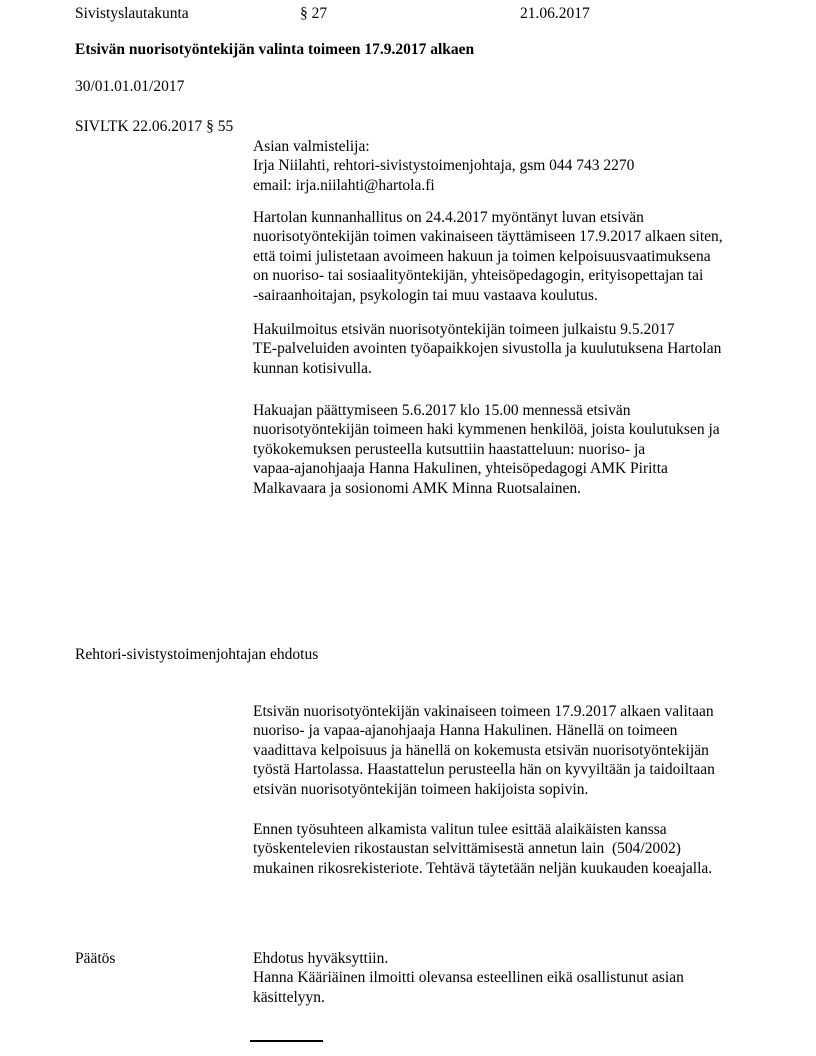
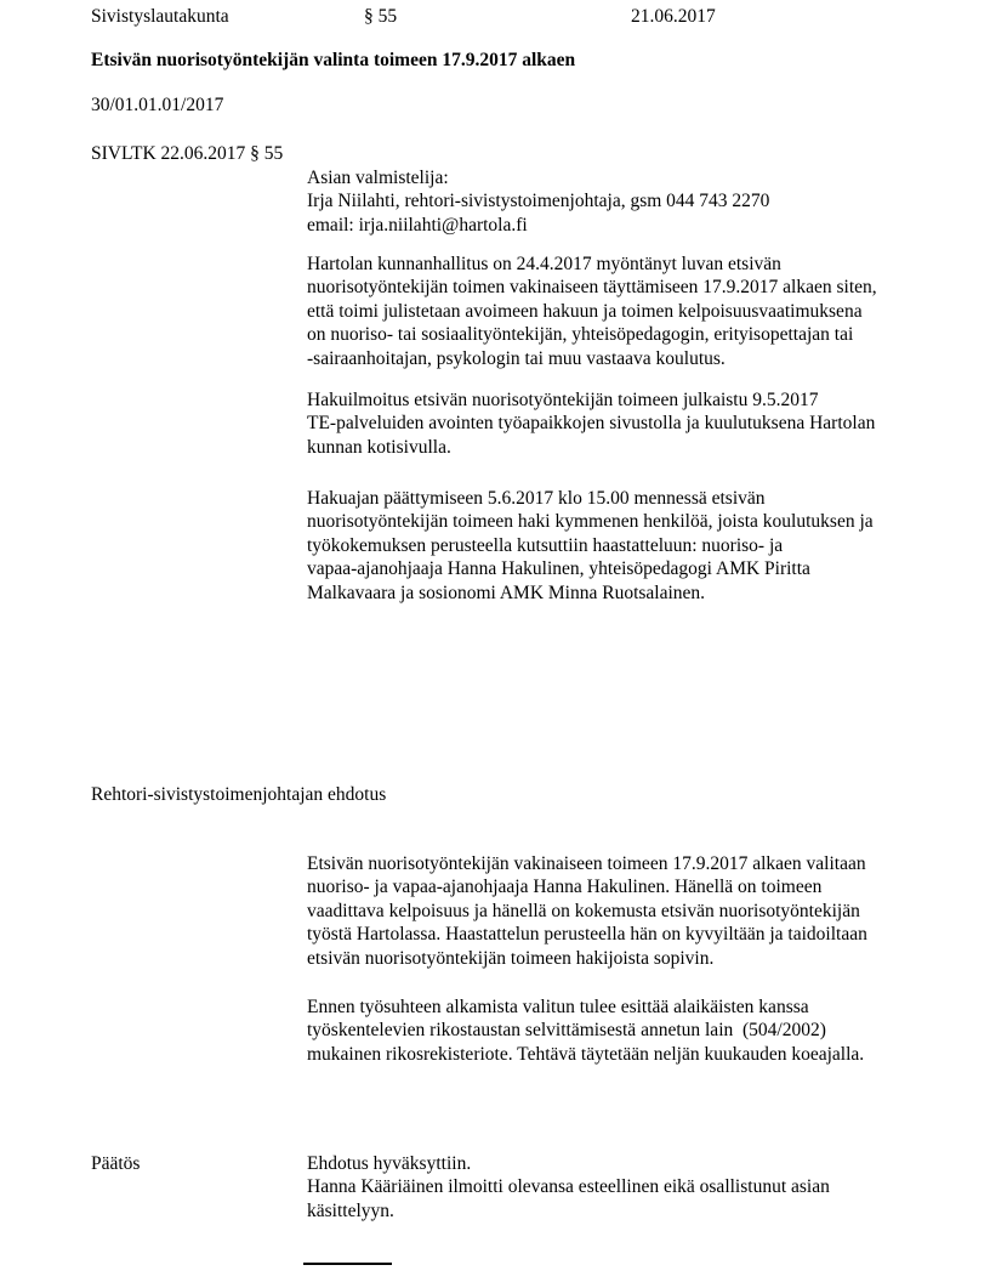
  Sivistyslautakunta
- § 27
+ § 55
  21.06.2017
  Etsivän nuorisotyöntekijän valinta toimeen 17.9.2017 alkaen
  30/01.01.01/2017
  SIVLTK 22.06.2017 § 55
  Asian valmistelija:
  Irja Niilahti, rehtori-sivistystoimenjohtaja, gsm 044 743 2270
  email: irja.niilahti@hartola.fi
  Hartolan kunnanhallitus on 24.4.2017 myöntänyt luvan etsivän
  nuorisotyöntekijän toimen vakinaiseen täyttämiseen 17.9.2017 alkaen siten,
  että toimi julistetaan avoimeen hakuun ja toimen kelpoisuusvaatimuksena
  on nuoriso- tai sosiaalityöntekijän, yhteisöpedagogin, erityisopettajan tai
  -sairaanhoitajan, psykologin tai muu vastaava koulutus.
  Hakuilmoitus etsivän nuorisotyöntekijän toimeen julkaistu 9.5.2017
  TE-palveluiden avointen työapaikkojen sivustolla ja kuulutuksena Hartolan
  kunnan kotisivulla.
  Hakuajan päättymiseen 5.6.2017 klo 15.00 mennessä etsivän
  nuorisotyöntekijän toimeen haki kymmenen henkilöä, joista koulutuksen ja
  työkokemuksen perusteella kutsuttiin haastatteluun: nuoriso- ja
  vapaa-ajanohjaaja Hanna Hakulinen, yhteisöpedagogi AMK Piritta
  Malkavaara ja sosionomi AMK Minna Ruotsalainen.
  Rehtori-sivistystoimenjohtajan ehdotus
  Etsivän nuorisotyöntekijän vakinaiseen toimeen 17.9.2017 alkaen valitaan
  nuoriso- ja vapaa-ajanohjaaja Hanna Hakulinen. Hänellä on toimeen
  vaadittava kelpoisuus ja hänellä on kokemusta etsivän nuorisotyöntekijän
  työstä Hartolassa. Haastattelun perusteella hän on kyvyiltään ja taidoiltaan
  etsivän nuorisotyöntekijän toimeen hakijoista sopivin.
  Ennen työsuhteen alkamista valitun tulee esittää alaikäisten kanssa
  työskentelevien rikostaustan selvittämisestä annetun lain (504/2002)
  mukainen rikosrekisteriote. Tehtävä täytetään neljän kuukauden koeajalla.
  Päätös
  Ehdotus hyväksyttiin.
  Hanna Kääriäinen ilmoitti olevansa esteellinen eikä osallistunut asian
  käsittelyyn.
